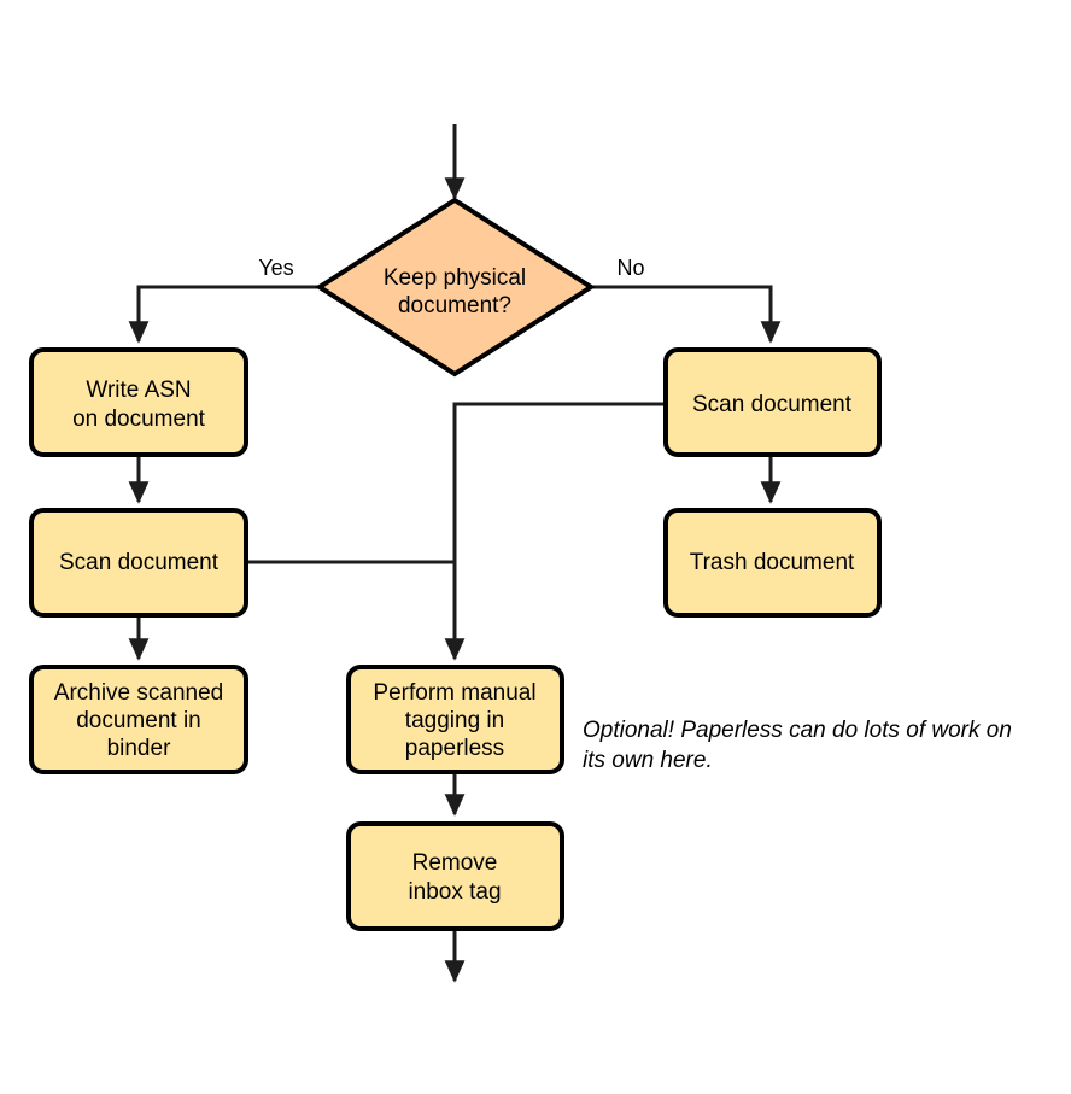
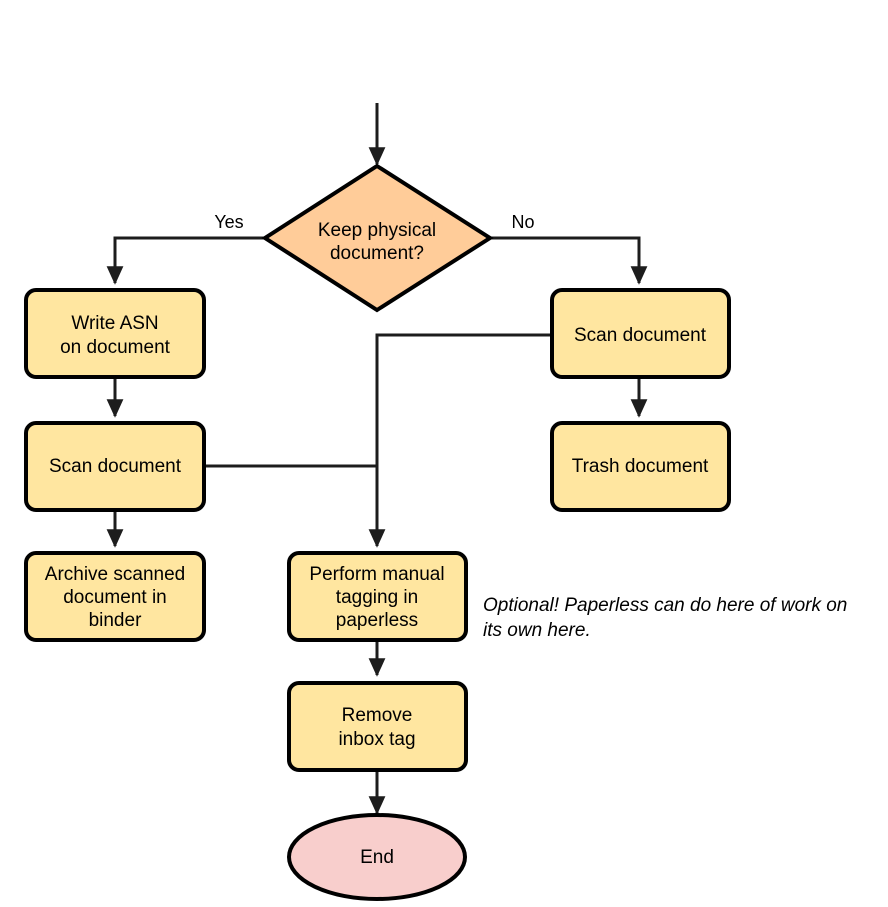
  Keep physical
  document?
  Yes
  No
  Write ASN
  on document
  Scan document
  Archive scanned
  document in
  binder
  Scan document
  Trash document
  Perform manual
  tagging in
  paperless
  Remove
  inbox tag
+ End
- Optional! Paperless can do lots of work on
+ Optional! Paperless can do here of work on
  its own here.
